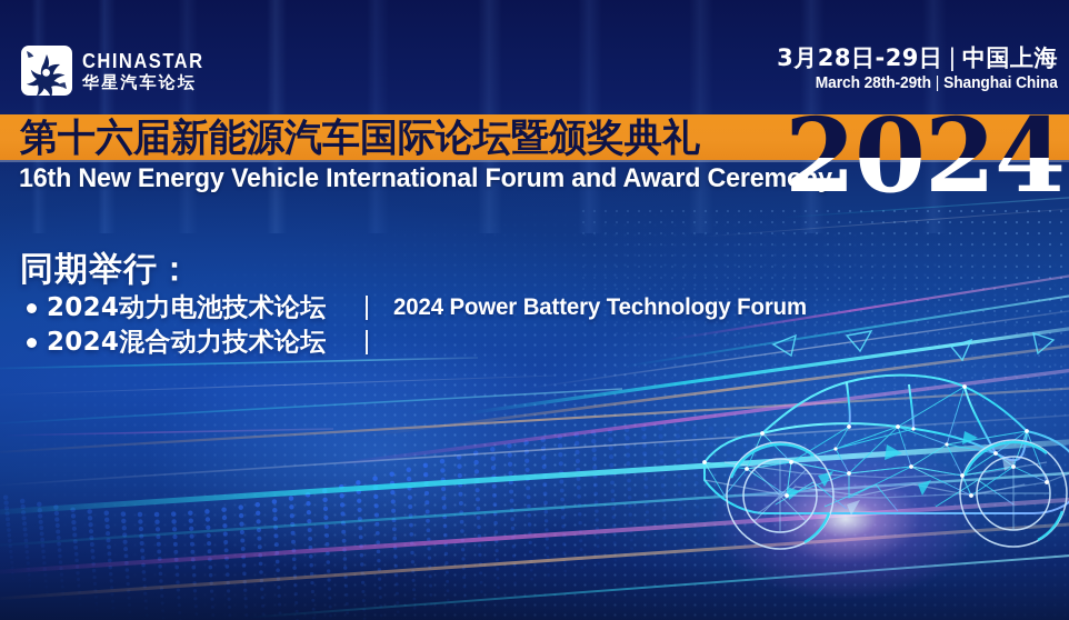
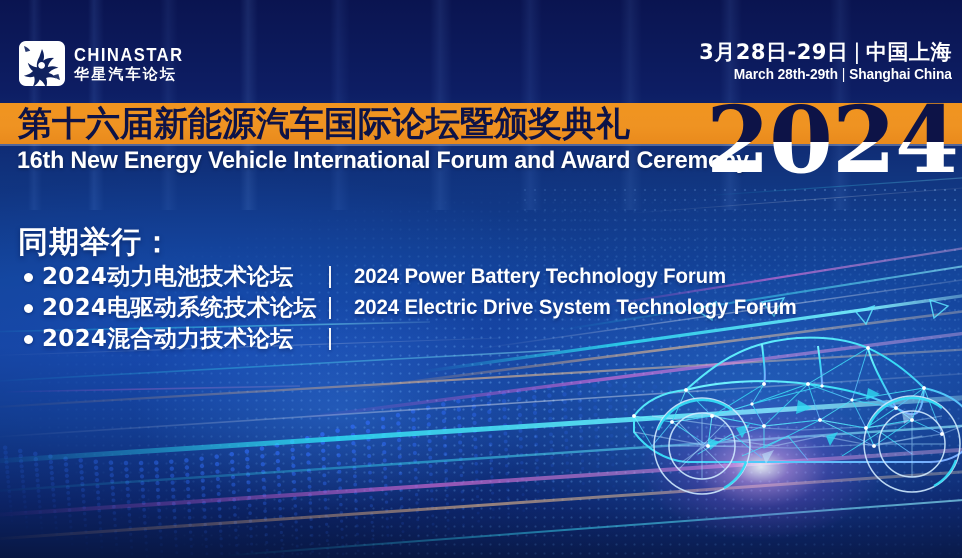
  CHINASTAR
  华星汽车论坛
  3月28日-29日 | 中国上海
  March 28th-29th | Shanghai China
  第十六届新能源汽车国际论坛暨颁奖典礼
  16th New Energy Vehicle International Forum and Award Ceremony
  2024
  同期举行：
  2024动力电池技术论坛
  2024 Power Battery Technology Forum
+ 2024电驱动系统技术论坛
+ 2024 Electric Drive System Technology Forum
  2024混合动力技术论坛
